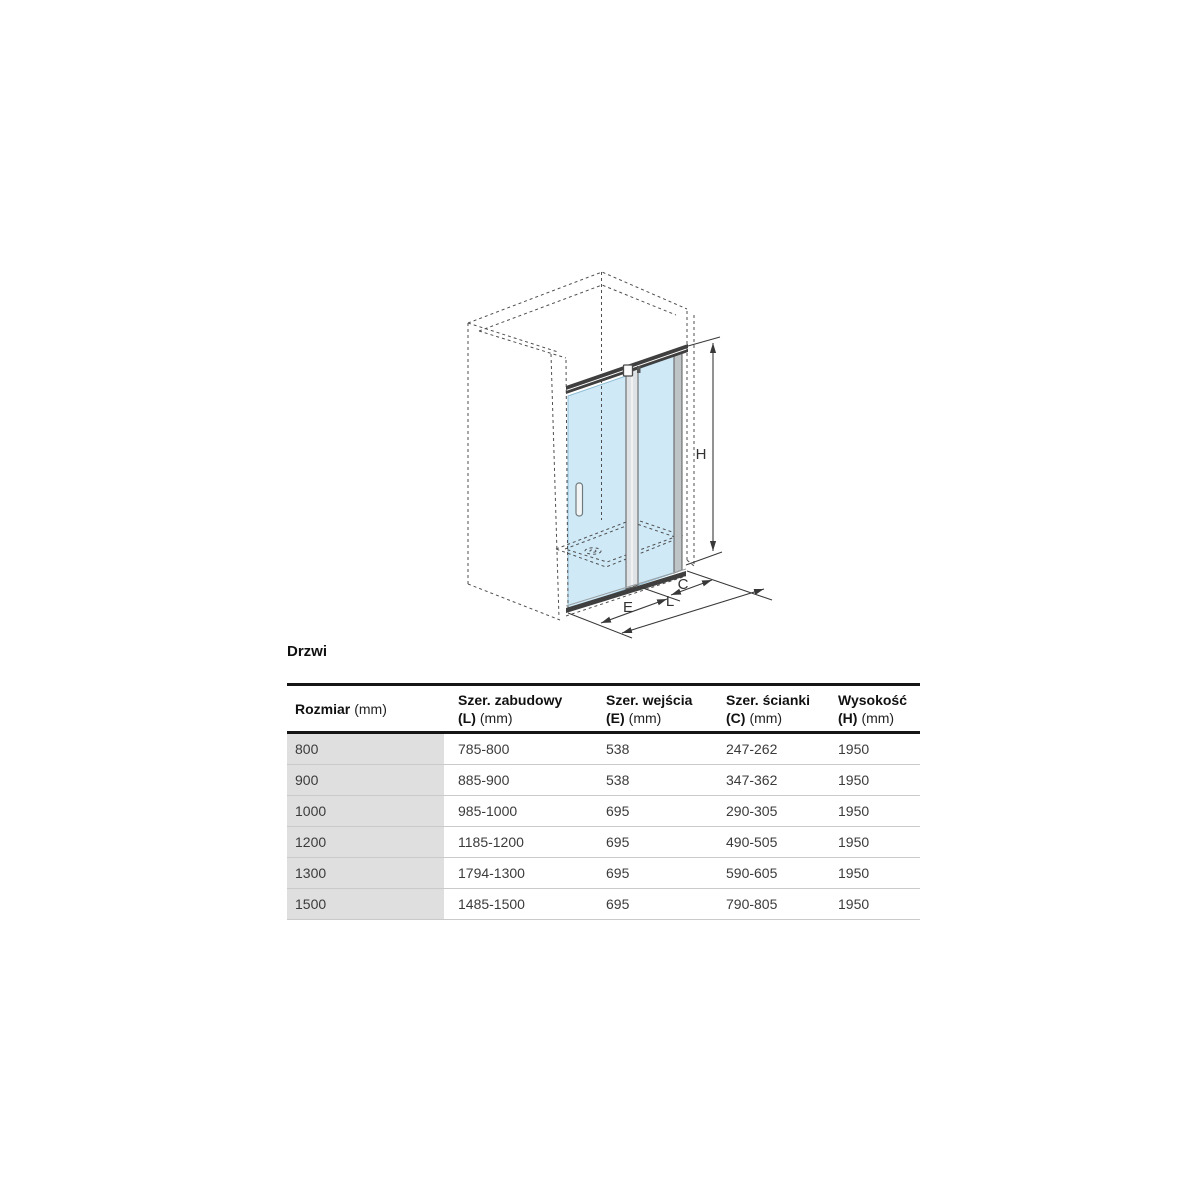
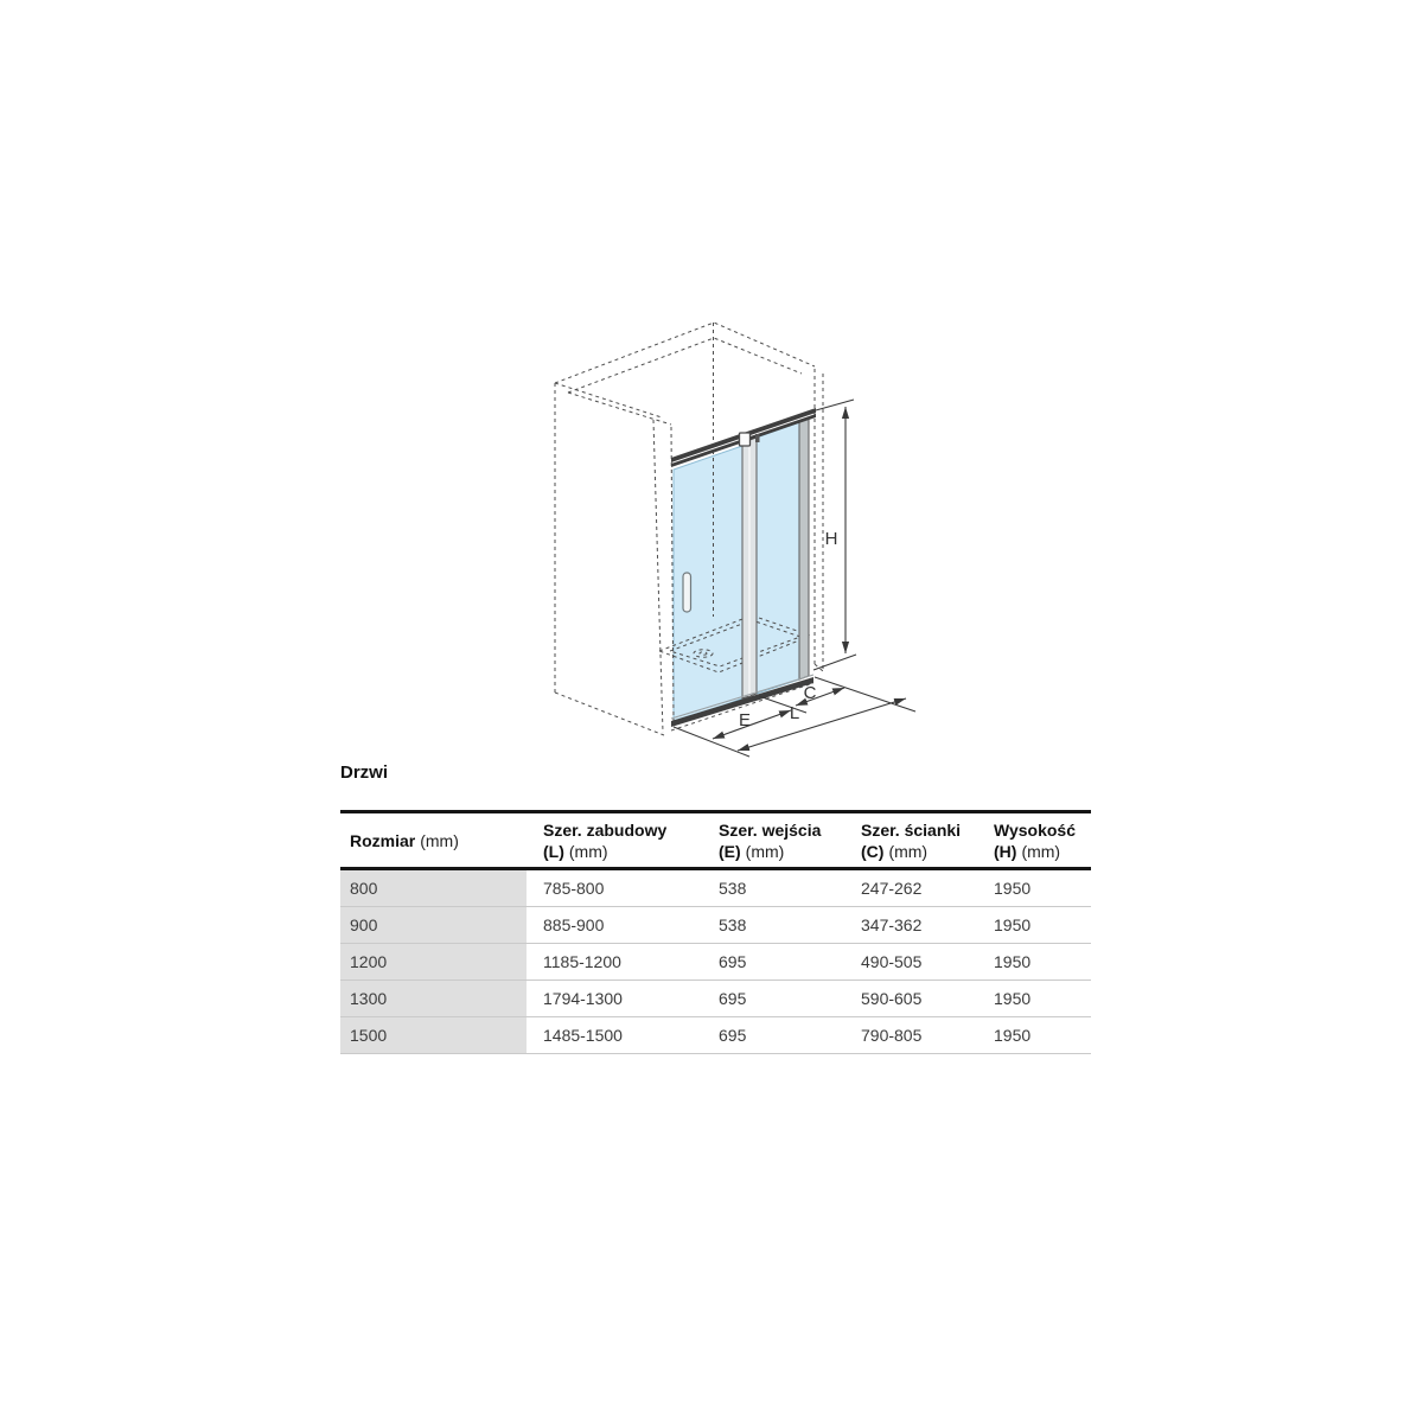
  H
  E
  L
  C
  Drzwi
  Rozmiar (mm)	Szer. zabudowy (L) (mm)	Szer. wejścia (E) (mm)	Szer. ścianki (C) (mm)	Wysokość (H) (mm)
  800	785-800	538	247-262	1950
  900	885-900	538	347-362	1950
- 1000	985-1000	695	290-305	1950
  1200	1185-1200	695	490-505	1950
  1300	1794-1300	695	590-605	1950
  1500	1485-1500	695	790-805	1950
